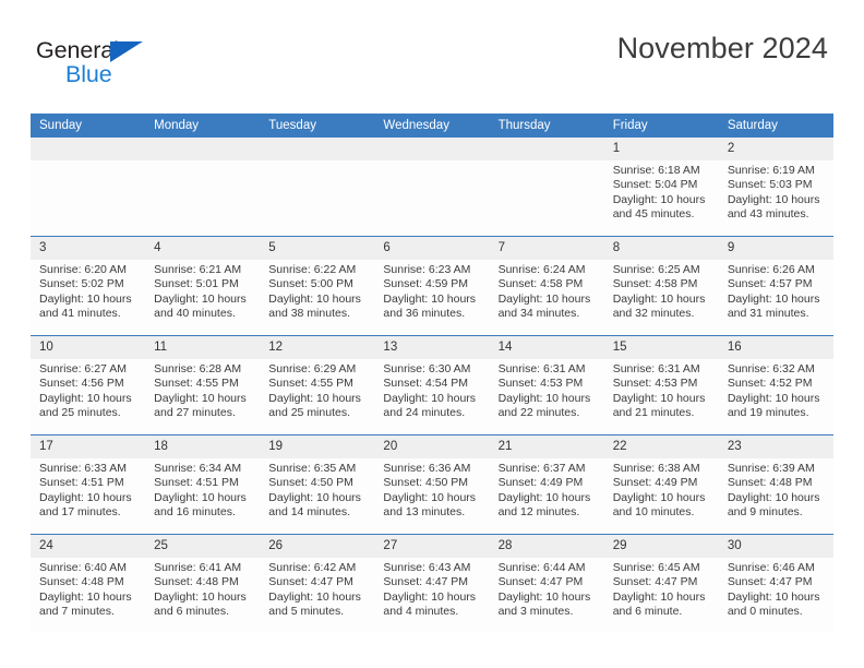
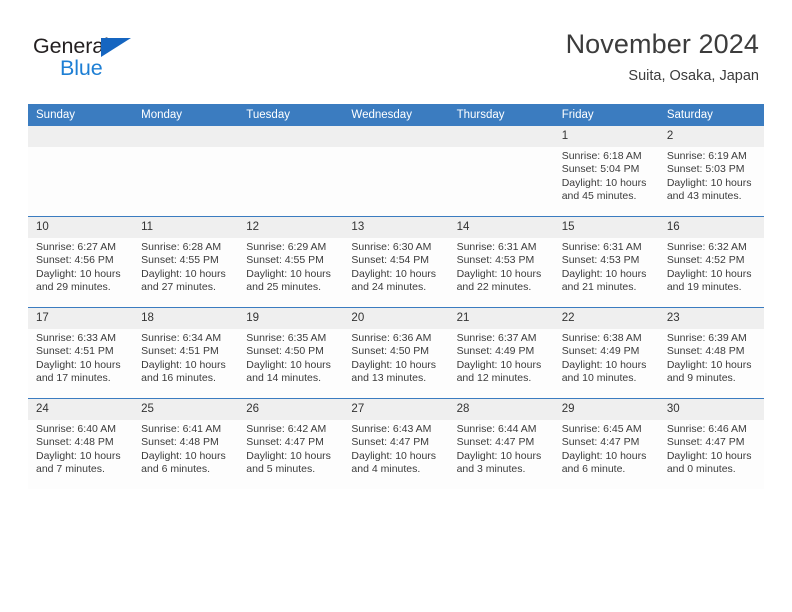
  General
  Blue
  November 2024
+ Suita, Osaka, Japan
  Sunday	Monday	Tuesday	Wednesday	Thursday	Friday	Saturday
  					1Sunrise: 6:18 AMSunset: 5:04 PMDaylight: 10 hoursand 45 minutes.	2Sunrise: 6:19 AMSunset: 5:03 PMDaylight: 10 hoursand 43 minutes.
- 3Sunrise: 6:20 AMSunset: 5:02 PMDaylight: 10 hoursand 41 minutes.	4Sunrise: 6:21 AMSunset: 5:01 PMDaylight: 10 hoursand 40 minutes.	5Sunrise: 6:22 AMSunset: 5:00 PMDaylight: 10 hoursand 38 minutes.	6Sunrise: 6:23 AMSunset: 4:59 PMDaylight: 10 hoursand 36 minutes.	7Sunrise: 6:24 AMSunset: 4:58 PMDaylight: 10 hoursand 34 minutes.	8Sunrise: 6:25 AMSunset: 4:58 PMDaylight: 10 hoursand 32 minutes.	9Sunrise: 6:26 AMSunset: 4:57 PMDaylight: 10 hoursand 31 minutes.
- 10Sunrise: 6:27 AMSunset: 4:56 PMDaylight: 10 hoursand 25 minutes.	11Sunrise: 6:28 AMSunset: 4:55 PMDaylight: 10 hoursand 27 minutes.	12Sunrise: 6:29 AMSunset: 4:55 PMDaylight: 10 hoursand 25 minutes.	13Sunrise: 6:30 AMSunset: 4:54 PMDaylight: 10 hoursand 24 minutes.	14Sunrise: 6:31 AMSunset: 4:53 PMDaylight: 10 hoursand 22 minutes.	15Sunrise: 6:31 AMSunset: 4:53 PMDaylight: 10 hoursand 21 minutes.	16Sunrise: 6:32 AMSunset: 4:52 PMDaylight: 10 hoursand 19 minutes.
+ 10Sunrise: 6:27 AMSunset: 4:56 PMDaylight: 10 hoursand 29 minutes.	11Sunrise: 6:28 AMSunset: 4:55 PMDaylight: 10 hoursand 27 minutes.	12Sunrise: 6:29 AMSunset: 4:55 PMDaylight: 10 hoursand 25 minutes.	13Sunrise: 6:30 AMSunset: 4:54 PMDaylight: 10 hoursand 24 minutes.	14Sunrise: 6:31 AMSunset: 4:53 PMDaylight: 10 hoursand 22 minutes.	15Sunrise: 6:31 AMSunset: 4:53 PMDaylight: 10 hoursand 21 minutes.	16Sunrise: 6:32 AMSunset: 4:52 PMDaylight: 10 hoursand 19 minutes.
  17Sunrise: 6:33 AMSunset: 4:51 PMDaylight: 10 hoursand 17 minutes.	18Sunrise: 6:34 AMSunset: 4:51 PMDaylight: 10 hoursand 16 minutes.	19Sunrise: 6:35 AMSunset: 4:50 PMDaylight: 10 hoursand 14 minutes.	20Sunrise: 6:36 AMSunset: 4:50 PMDaylight: 10 hoursand 13 minutes.	21Sunrise: 6:37 AMSunset: 4:49 PMDaylight: 10 hoursand 12 minutes.	22Sunrise: 6:38 AMSunset: 4:49 PMDaylight: 10 hoursand 10 minutes.	23Sunrise: 6:39 AMSunset: 4:48 PMDaylight: 10 hoursand 9 minutes.
  24Sunrise: 6:40 AMSunset: 4:48 PMDaylight: 10 hoursand 7 minutes.	25Sunrise: 6:41 AMSunset: 4:48 PMDaylight: 10 hoursand 6 minutes.	26Sunrise: 6:42 AMSunset: 4:47 PMDaylight: 10 hoursand 5 minutes.	27Sunrise: 6:43 AMSunset: 4:47 PMDaylight: 10 hoursand 4 minutes.	28Sunrise: 6:44 AMSunset: 4:47 PMDaylight: 10 hoursand 3 minutes.	29Sunrise: 6:45 AMSunset: 4:47 PMDaylight: 10 hoursand 6 minute.	30Sunrise: 6:46 AMSunset: 4:47 PMDaylight: 10 hoursand 0 minutes.
